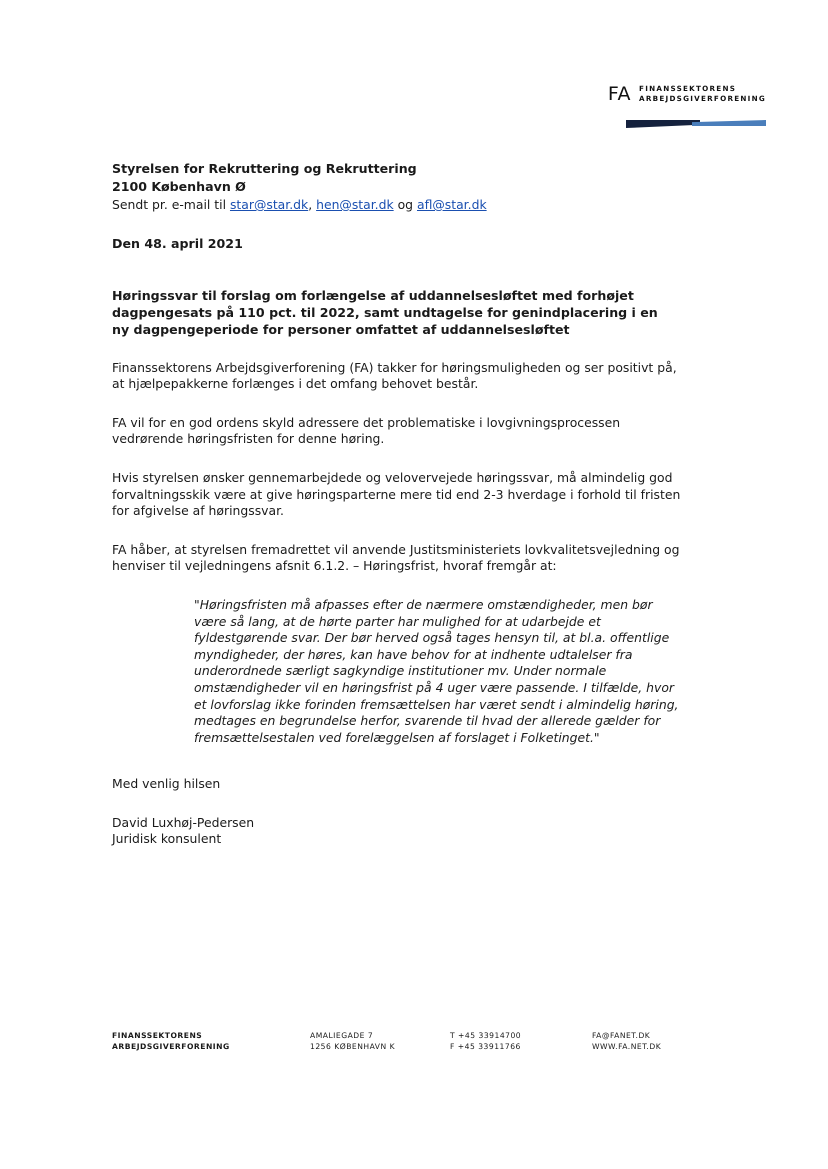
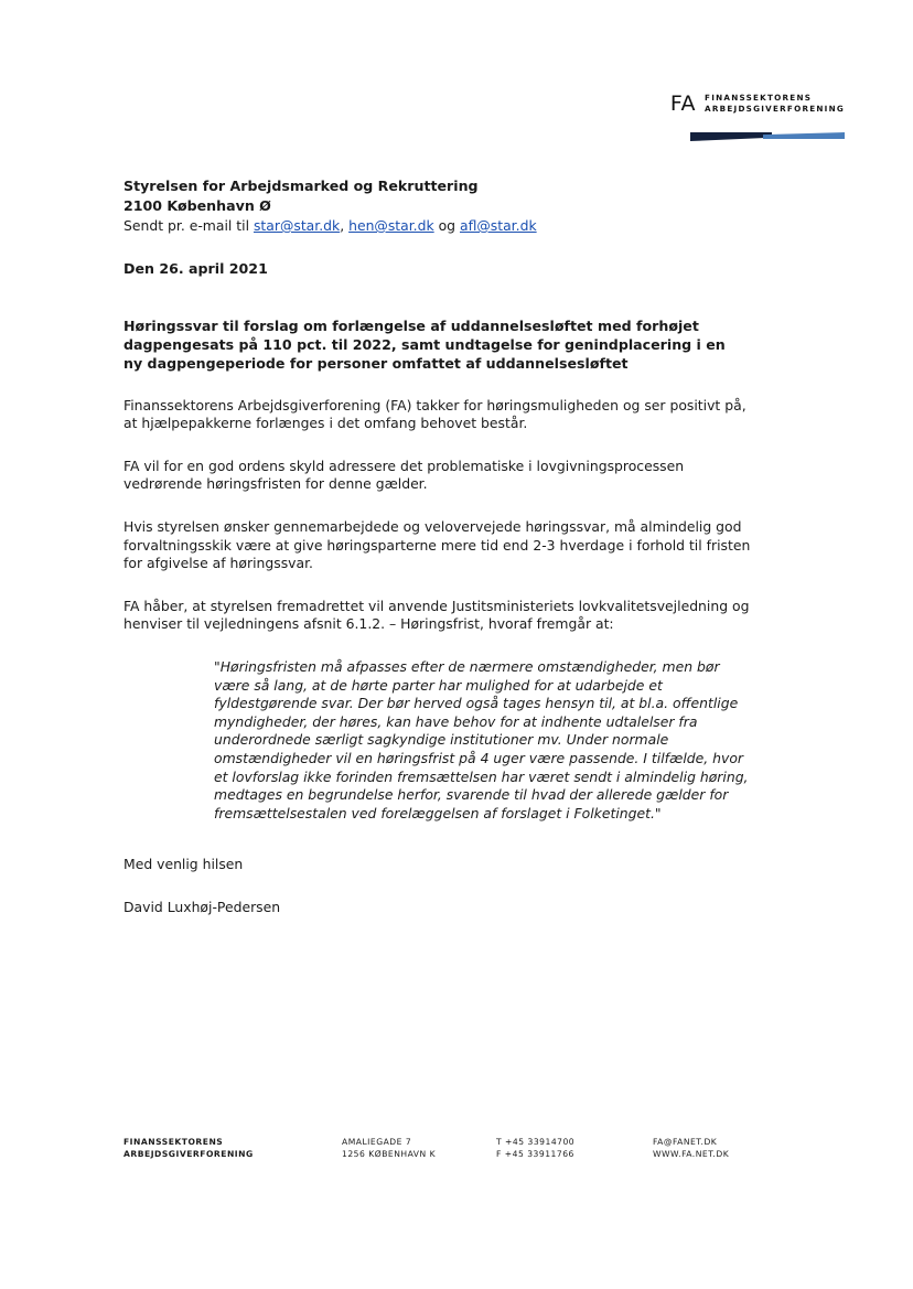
  FA
  FINANSSEKTORENS
  ARBEJDSGIVERFORENING
- Styrelsen for Rekruttering og Rekruttering
+ Styrelsen for Arbejdsmarked og Rekruttering
  2100 København Ø
  Sendt pr. e-mail til star@star.dk, hen@star.dk og afl@star.dk
- Den 48. april 2021
+ Den 26. april 2021
  Høringssvar til forslag om forlængelse af uddannelsesløftet med forhøjet dagpengesats på 110 pct. til 2022, samt undtagelse for genindplacering i en ny dagpengeperiode for personer omfattet af uddannelsesløftet
  Finanssektorens Arbejdsgiverforening (FA) takker for høringsmuligheden og ser positivt på, at hjælpepakkerne forlænges i det omfang behovet består.
- FA vil for en god ordens skyld adressere det problematiske i lovgivningsprocessen vedrørende høringsfristen for denne høring.
+ FA vil for en god ordens skyld adressere det problematiske i lovgivningsprocessen vedrørende høringsfristen for denne gælder.
  Hvis styrelsen ønsker gennemarbejdede og veloverveje­de høringssvar, må almindelig god forvaltningsskik være at give høringsparterne mere tid end 2-3 hverdage i forhold til fristen for afgivelse af høringssvar.
  FA håber, at styrelsen fremadrettet vil anvende Justitsministeriets lovkvalitetsvejledning og henviser til vejledningens afsnit 6.1.2. – Høringsfrist, hvoraf fremgår at:
  "Høringsfristen må afpasses efter de nærmere omstændigheder, men bør være så lang, at de hørte parter har mulighed for at udarbejde et fyldestgørende svar. Der bør herved også tages hensyn til, at bl.a. offentlige myndigheder, der høres, kan have behov for at indhente udtalelser fra underordnede særligt sagkyndige institutioner mv. Under normale omstændigheder vil en høringsfrist på 4 uger være passende. I tilfælde, hvor et lovforslag ikke forinden fremsættelsen har været sendt i almindelig høring, medtages en begrundelse herfor, svarende til hvad der allerede gælder for fremsættelsestalen ved forelæggelsen af forslaget i Folketinget."
  Med venlig hilsen
  David Luxhøj-Pedersen
- Juridisk konsulent
  FINANSSEKTORENS
  ARBEJDSGIVERFORENING
  AMALIEGADE 7
  1256 KØBENHAVN K
  T +45 33914700
  F +45 33911766
  FA@FANET.DK
  WWW.FA.NET.DK
